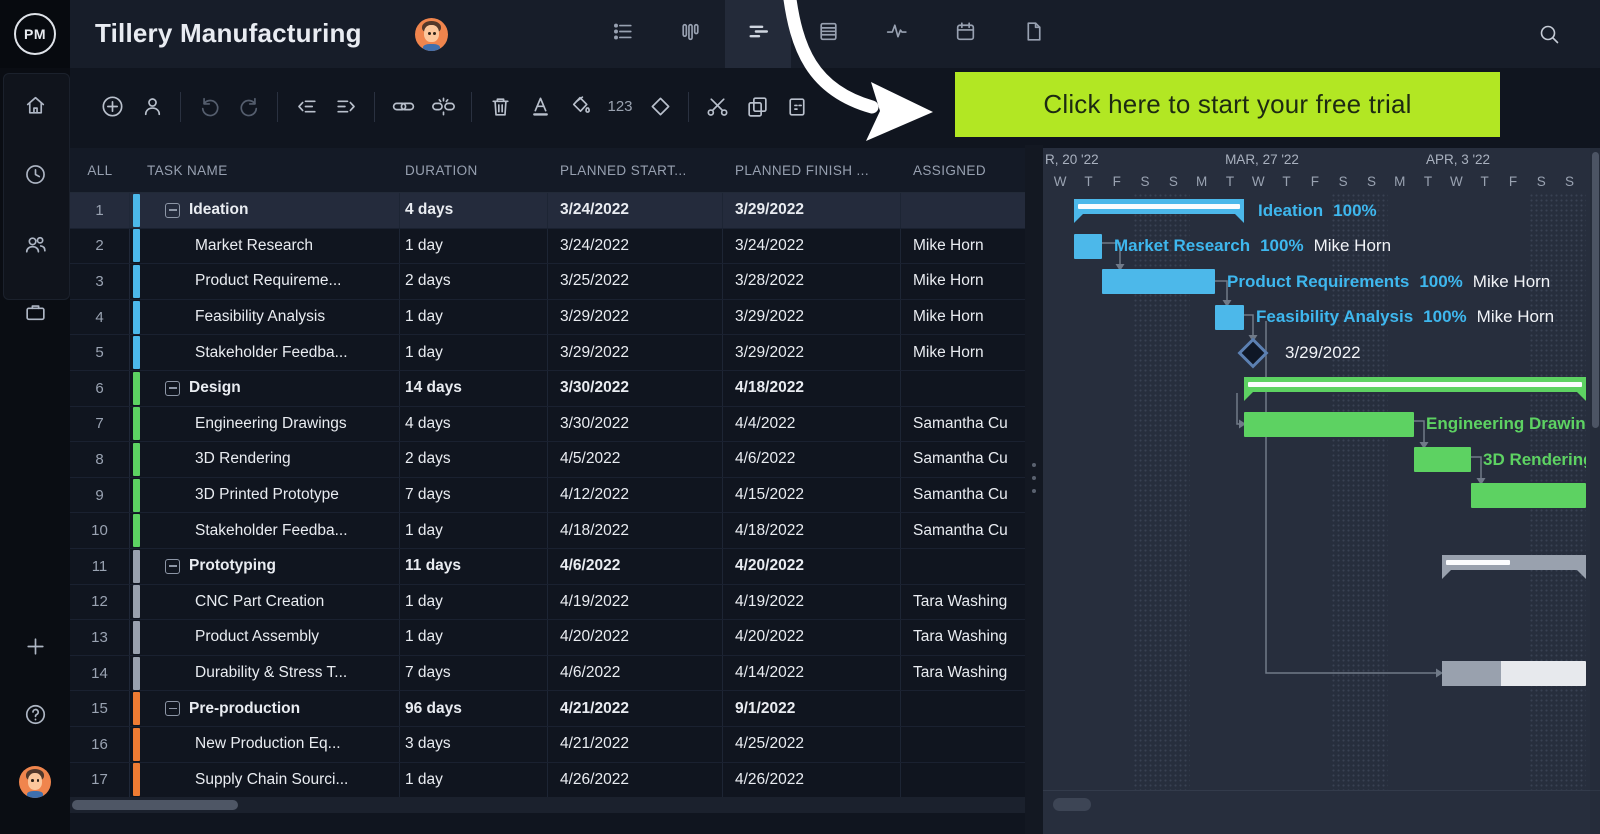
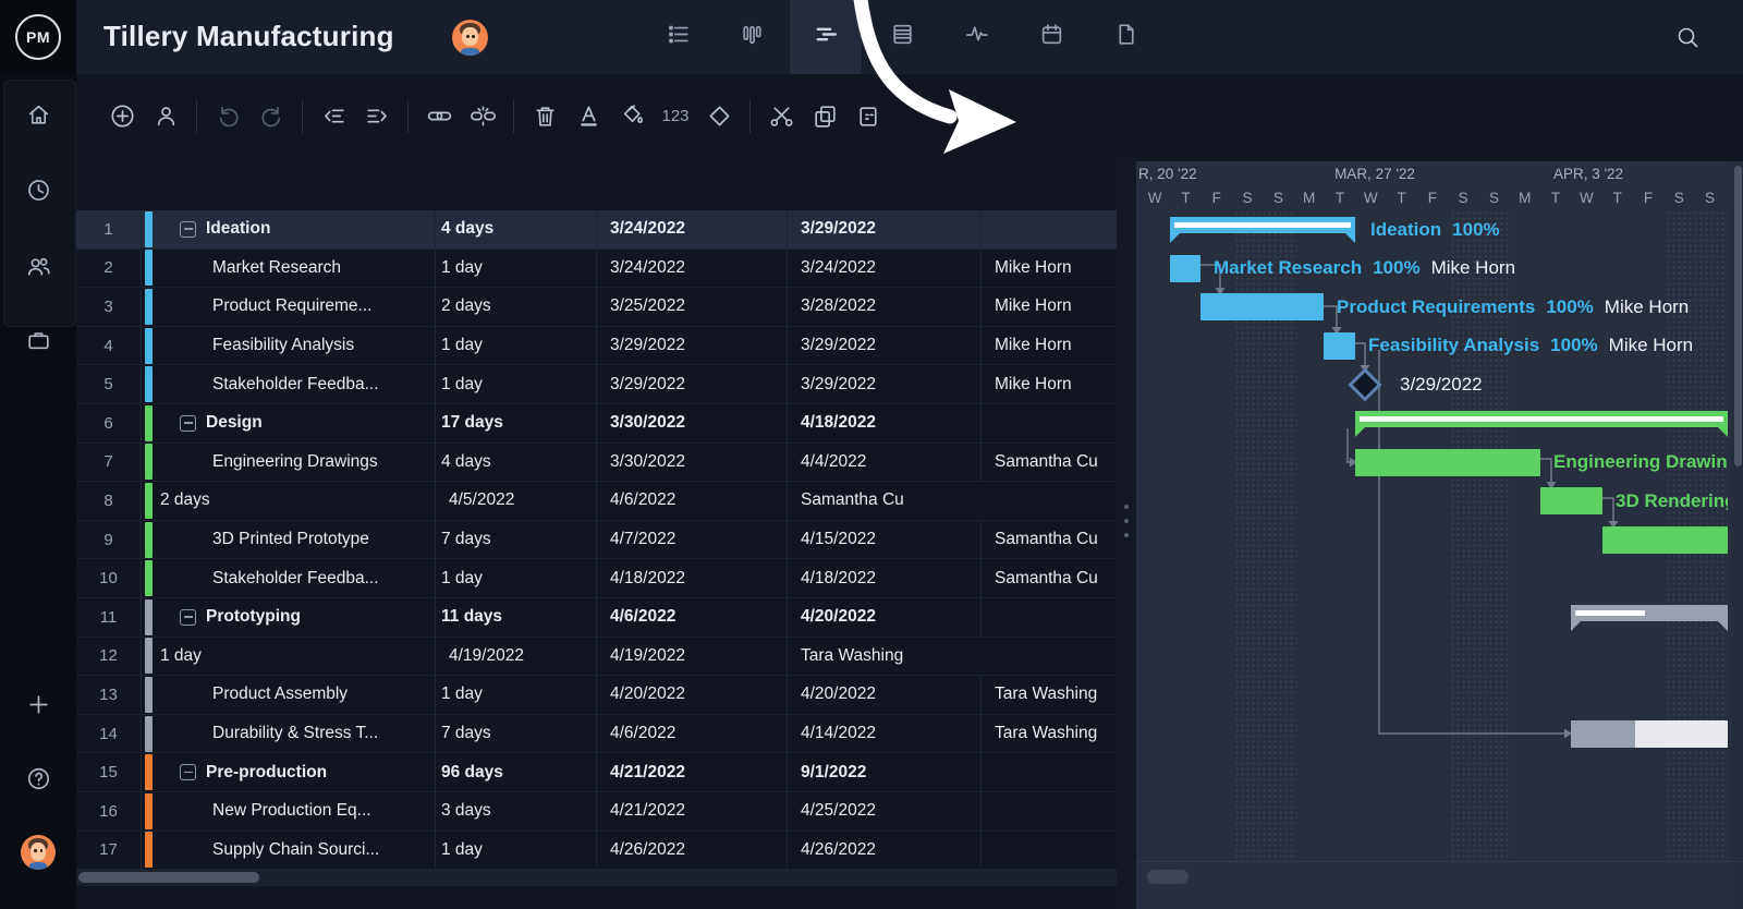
  Tillery Manufacturing
  123
  PM
- ALL
- TASK NAME
- DURATION
- PLANNED START...
- PLANNED FINISH ...
- ASSIGNED
  1
  Ideation
  4 days
  3/24/2022
  3/29/2022
  2
  Market Research
  1 day
  3/24/2022
  3/24/2022
  Mike Horn
  3
  Product Requireme...
  2 days
  3/25/2022
  3/28/2022
  Mike Horn
  4
  Feasibility Analysis
  1 day
  3/29/2022
  3/29/2022
  Mike Horn
  5
  Stakeholder Feedba...
  1 day
  3/29/2022
  3/29/2022
  Mike Horn
  6
  Design
- 14 days
+ 17 days
  3/30/2022
  4/18/2022
  7
  Engineering Drawings
  4 days
  3/30/2022
  4/4/2022
  Samantha Cu
  8
- 3D Rendering
  2 days
  4/5/2022
  4/6/2022
  Samantha Cu
  9
  3D Printed Prototype
  7 days
- 4/12/2022
+ 4/7/2022
  4/15/2022
  Samantha Cu
  10
  Stakeholder Feedba...
  1 day
  4/18/2022
  4/18/2022
  Samantha Cu
  11
  Prototyping
  11 days
  4/6/2022
  4/20/2022
  12
- CNC Part Creation
  1 day
  4/19/2022
  4/19/2022
  Tara Washing
  13
  Product Assembly
  1 day
  4/20/2022
  4/20/2022
  Tara Washing
  14
  Durability & Stress T...
  7 days
  4/6/2022
  4/14/2022
  Tara Washing
  15
  Pre-production
  96 days
  4/21/2022
  9/1/2022
  16
  New Production Eq...
  3 days
  4/21/2022
  4/25/2022
  17
  Supply Chain Sourci...
  1 day
  4/26/2022
  4/26/2022
  R, 20 '22
  MAR, 27 '22
  APR, 3 '22
  W
  T
  F
  S
  S
  M
  T
  W
  T
  F
  S
  S
  M
  T
  W
  T
  F
  S
  S
  Ideation
  100%
  Market Research
  100%
  Mike Horn
  Product Requirements
  100%
  Mike Horn
  Feasibility Analysis
  100%
  Mike Horn
  Engineering Drawin
  3D Renderin
  3/29/2022
- Click here to start your free trial
